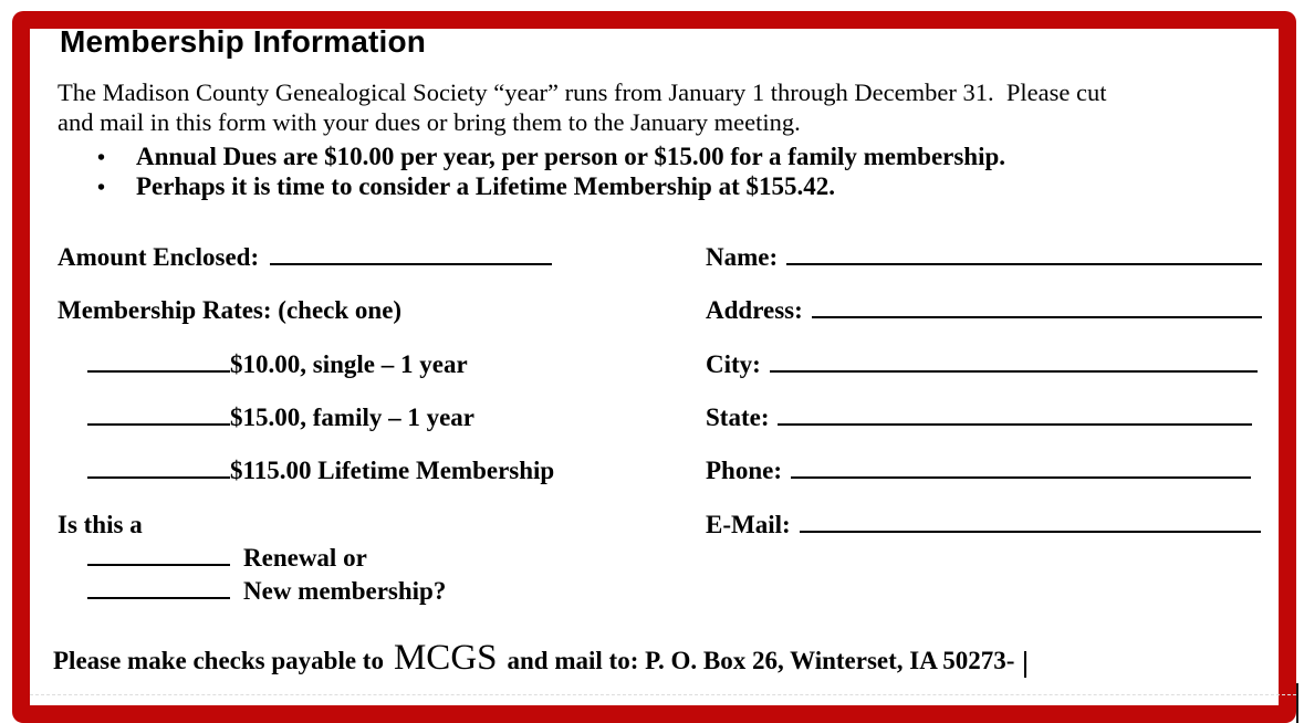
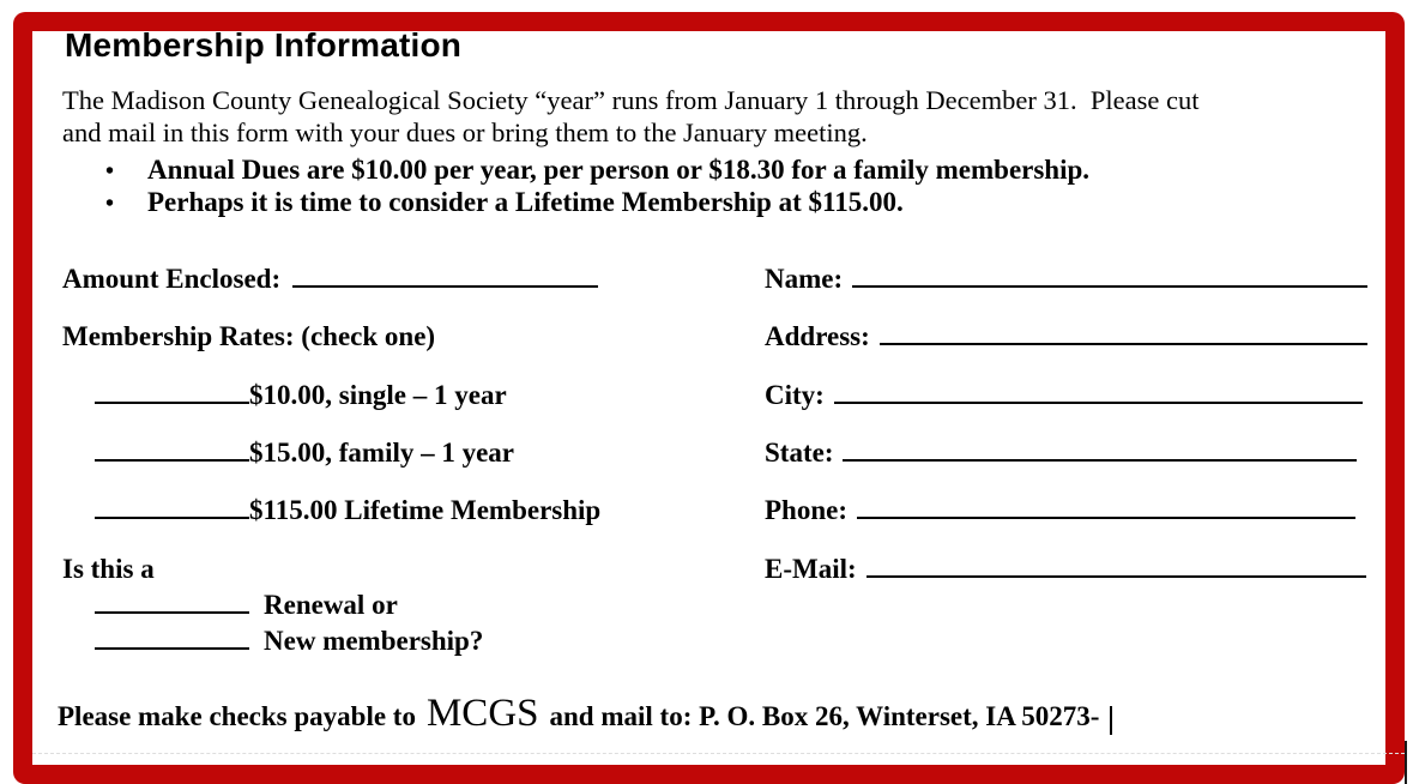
  Membership Information
  The Madison County Genealogical Society “year” runs from January 1 through December 31. Please cut
  and mail in this form with your dues or bring them to the January meeting.
  •
- Annual Dues are $10.00 per year, per person or $15.00 for a family membership.
+ Annual Dues are $10.00 per year, per person or $18.30 for a family membership.
  •
- Perhaps it is time to consider a Lifetime Membership at $155.42.
+ Perhaps it is time to consider a Lifetime Membership at $115.00.
  Amount Enclosed:
  Membership Rates: (check one)
  $10.00, single – 1 year
  $15.00, family – 1 year
  $115.00 Lifetime Membership
  Is this a
  Renewal or
  New membership?
  Name:
  Address:
  City:
  State:
  Phone:
  E-Mail:
  Please make checks payable to
  MCGS
  and mail to: P. O. Box 26, Winterset, IA 50273-
